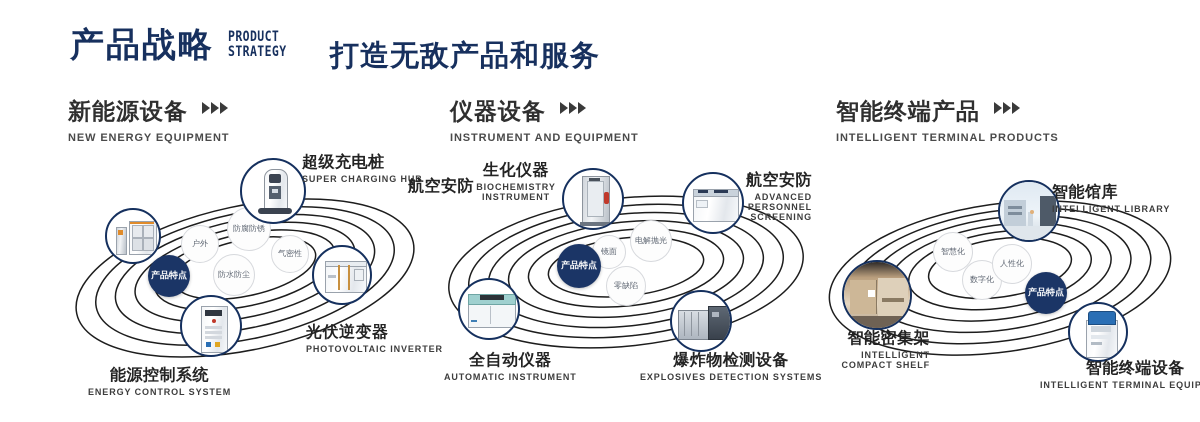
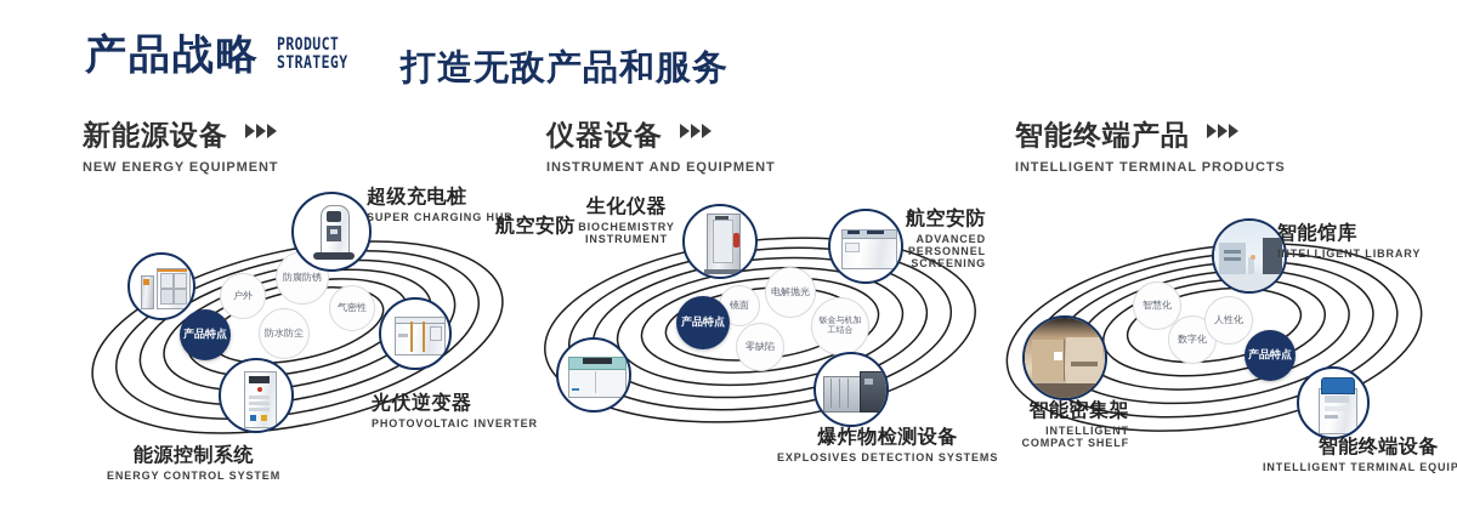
  产品战略
  PRODUCT
  STRATEGY
  打造无敌产品和服务
  新能源设备
  NEW ENERGY EQUIPMENT
  仪器设备
  INSTRUMENT AND EQUIPMENT
  智能终端产品
  INTELLIGENT TERMINAL PRODUCTS
  户外
  防腐防锈
  防水防尘
  气密性
  产品特点
  超级充电桩
  SUPER CHARGING HUB
  光伏逆变器
  PHOTOVOLTAIC INVERTER
  能源控制系统
  ENERGY CONTROL SYSTEM
  镜面
  电解抛光
  零缺陷
+ 钣金与机加工结合
  产品特点
  航空安防
  生化仪器
  BIOCHEMISTRY INSTRUMENT
  航空安防
  ADVANCED PERSONNEL SCREENING
  爆炸物检测设备
  EXPLOSIVES DETECTION SYSTEMS
- 全自动仪器
- AUTOMATIC INSTRUMENT
  智慧化
  数字化
  人性化
  产品特点
  智能馆库
  INTELLIGENT LIBRARY
  智能密集架
  INTELLIGENT COMPACT SHELF
  智能终端设备
  INTELLIGENT TERMINAL EQUIP
